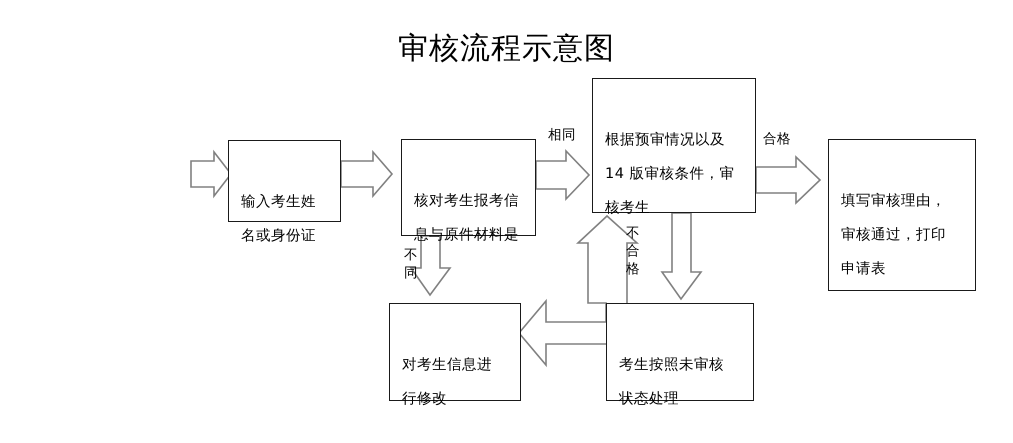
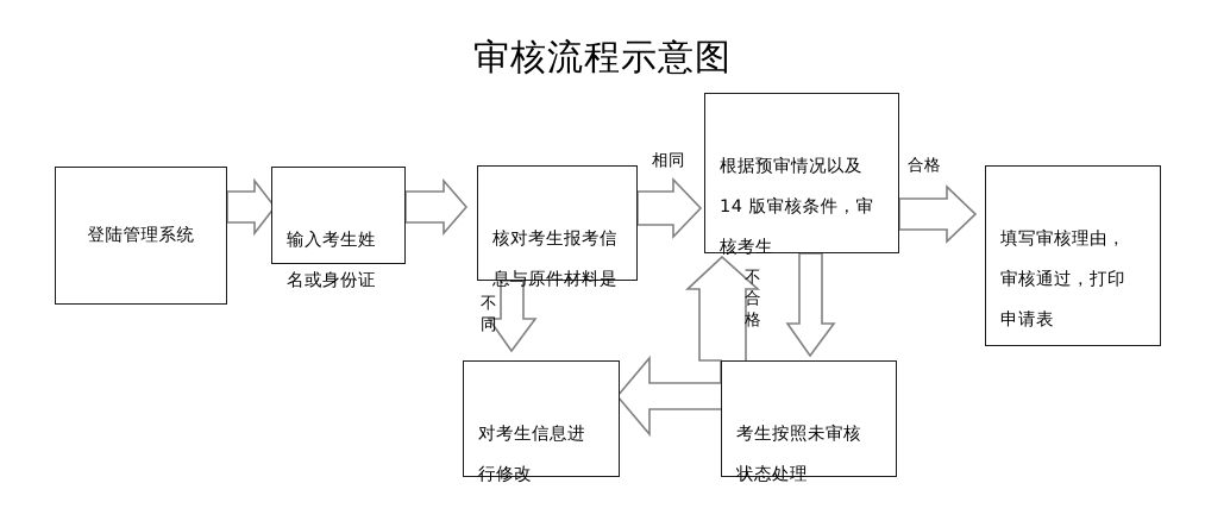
  审核流程示意图
+ 登陆管理系统
  输入考生姓
  名或身份证
  核对考生报考信
  息与原件材料是
  根据预审情况以及
  14 版审核条件，审
  核考生
  填写审核理由，
  审核通过，打印
  申请表
  对考生信息进
  行修改
  考生按照未审核
  状态处理
  相同
  合格
  不
  同
  不
  合
  格
